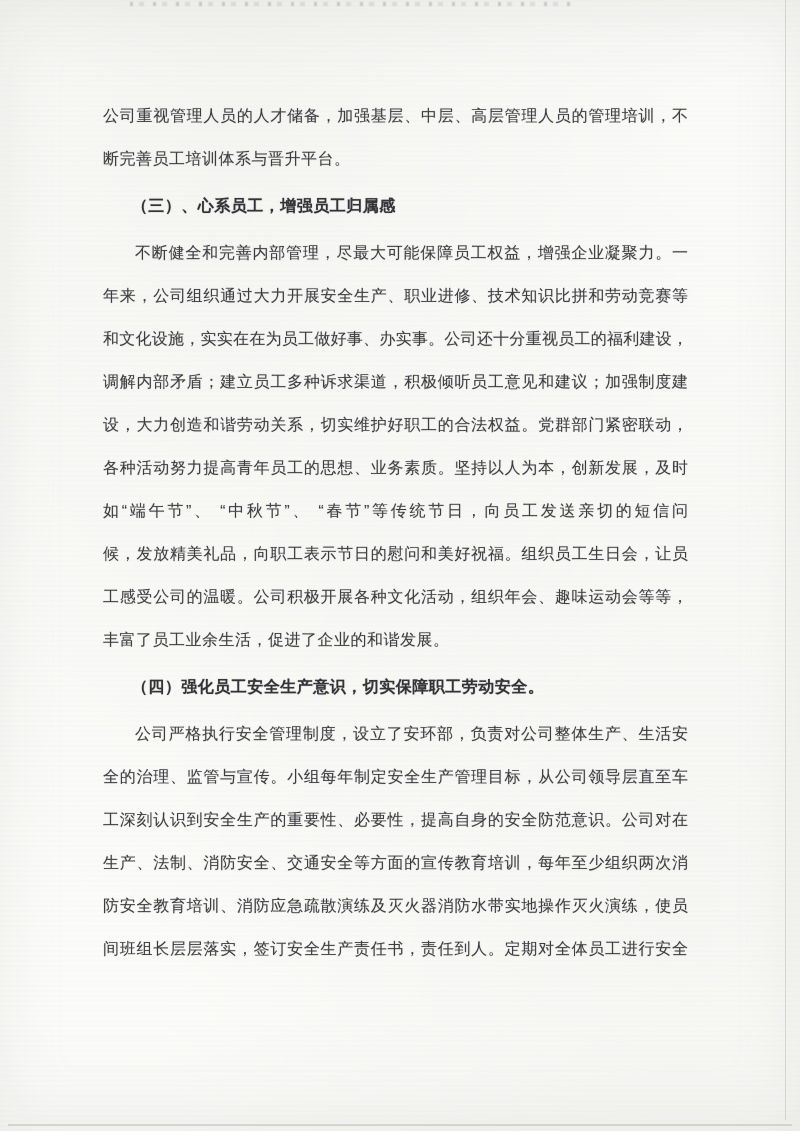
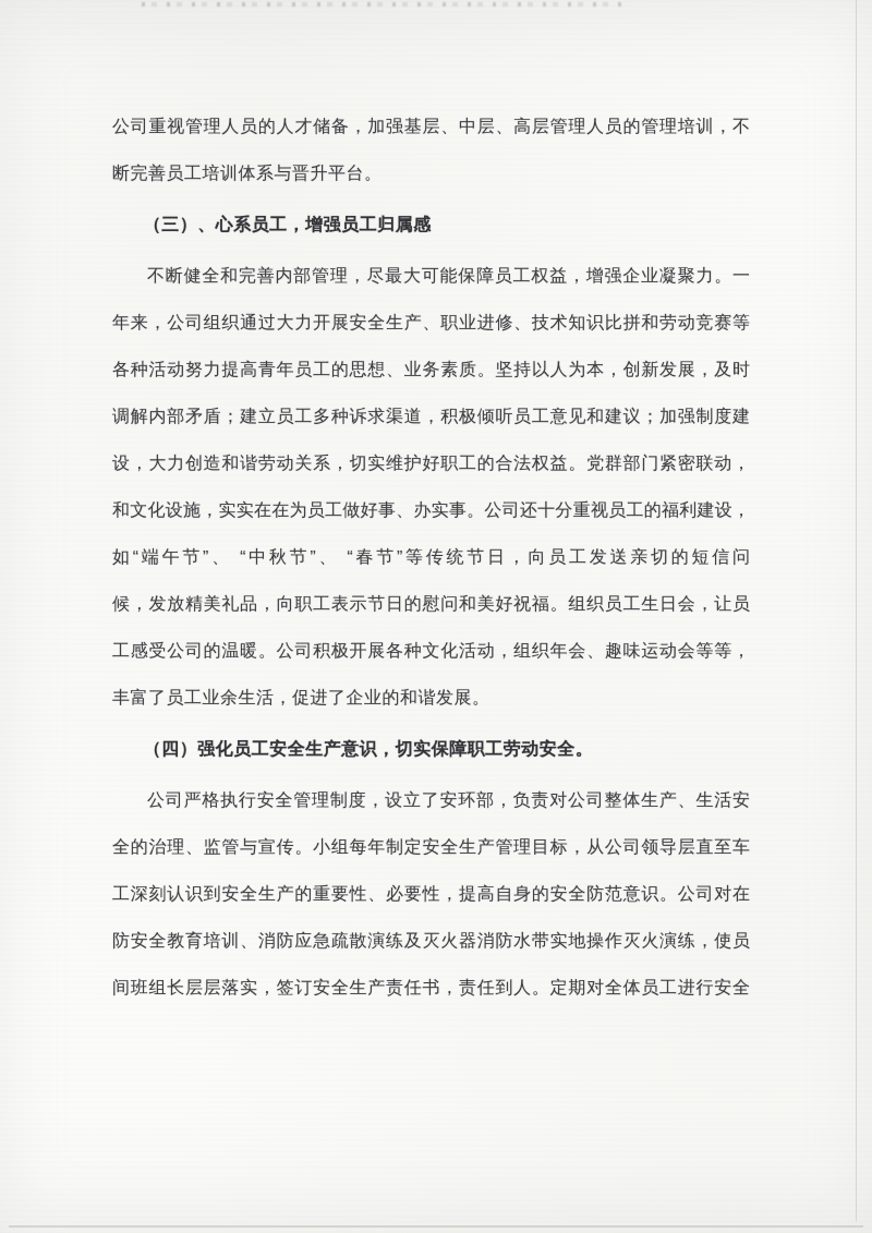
  公司重视管理人员的人才储备，加强基层、中层、高层管理人员的管理培训，不
  断完善员工培训体系与晋升平台。
  （三）、心系员工，增强员工归属感
  不断健全和完善内部管理，尽最大可能保障员工权益，增强企业凝聚力。一
  年来，公司组织通过大力开展安全生产、职业进修、技术知识比拼和劳动竞赛等
- 和文化设施，实实在在为员工做好事、办实事。公司还十分重视员工的福利建设，
+ 各种活动努力提高青年员工的思想、业务素质。坚持以人为本，创新发展，及时
  调解内部矛盾；建立员工多种诉求渠道，积极倾听员工意见和建议；加强制度建
  设，大力创造和谐劳动关系，切实维护好职工的合法权益。党群部门紧密联动，
- 各种活动努力提高青年员工的思想、业务素质。坚持以人为本，创新发展，及时
+ 和文化设施，实实在在为员工做好事、办实事。公司还十分重视员工的福利建设，
  如“端午节”、 “中秋节”、 “春节”等传统节日，向员工发送亲切的短信问
  候，发放精美礼品，向职工表示节日的慰问和美好祝福。组织员工生日会，让员
  工感受公司的温暖。公司积极开展各种文化活动，组织年会、趣味运动会等等，
  丰富了员工业余生活，促进了企业的和谐发展。
  （四）强化员工安全生产意识，切实保障职工劳动安全。
  公司严格执行安全管理制度，设立了安环部，负责对公司整体生产、生活安
  全的治理、监管与宣传。小组每年制定安全生产管理目标，从公司领导层直至车
  工深刻认识到安全生产的重要性、必要性，提高自身的安全防范意识。公司对在
- 生产、法制、消防安全、交通安全等方面的宣传教育培训，每年至少组织两次消
  防安全教育培训、消防应急疏散演练及灭火器消防水带实地操作灭火演练，使员
  间班组长层层落实，签订安全生产责任书，责任到人。定期对全体员工进行安全
